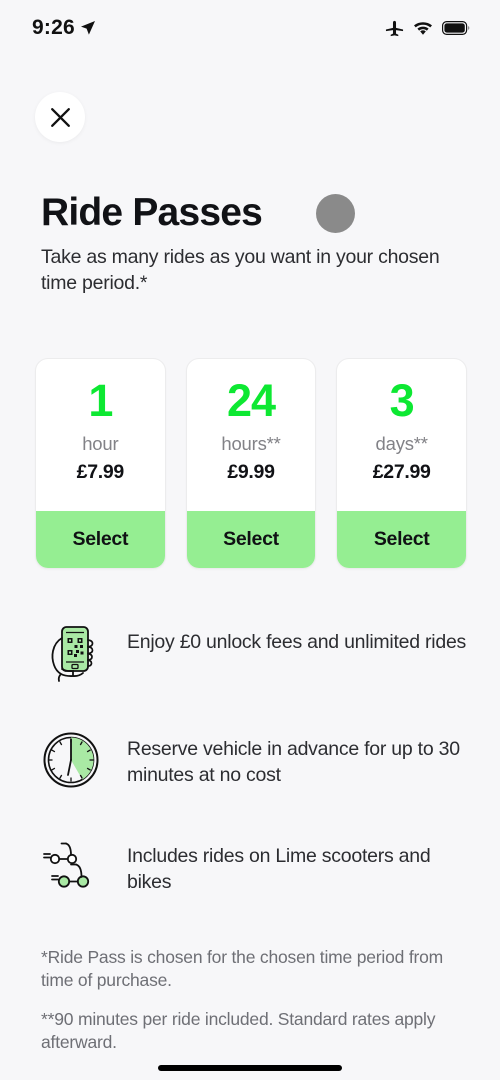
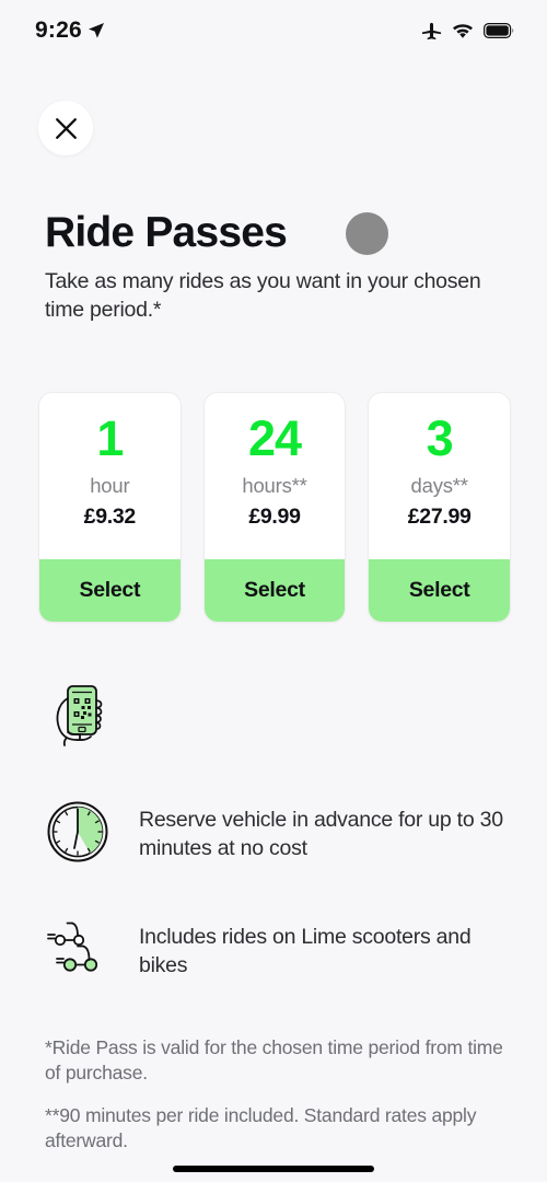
  9:26
  Ride Passes
  Take as many rides as you want in your chosen time period.*
  1
  hour
- £7.99
+ £9.32
  Select
  24
  hours**
  £9.99
  Select
  3
  days**
  £27.99
  Select
- Enjoy £0 unlock fees and unlimited rides
  Reserve vehicle in advance for up to 30 minutes at no cost
  Includes rides on Lime scooters and bikes
- *Ride Pass is chosen for the chosen time period from time of purchase.
+ *Ride Pass is valid for the chosen time period from time of purchase.
  **90 minutes per ride included. Standard rates apply afterward.
